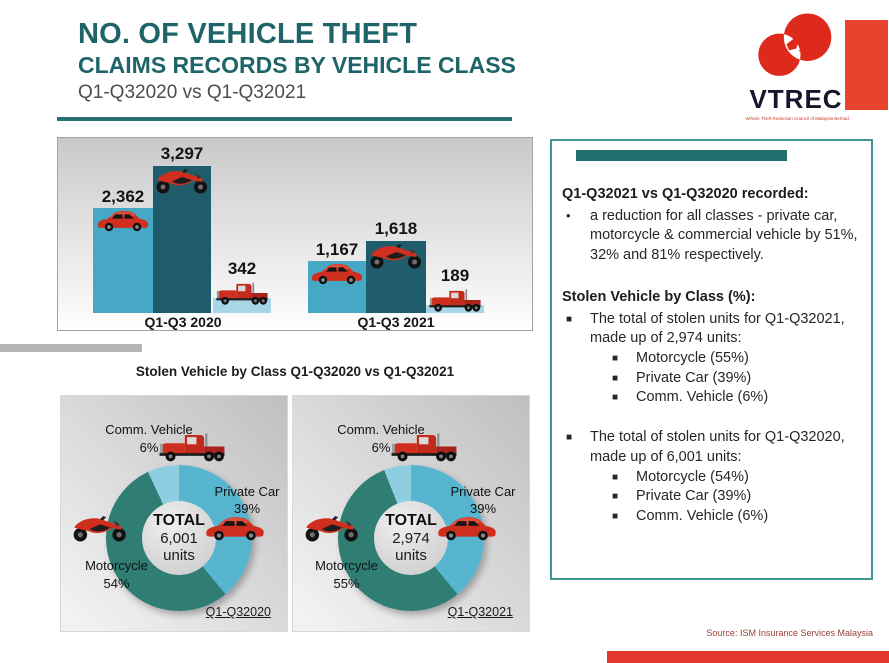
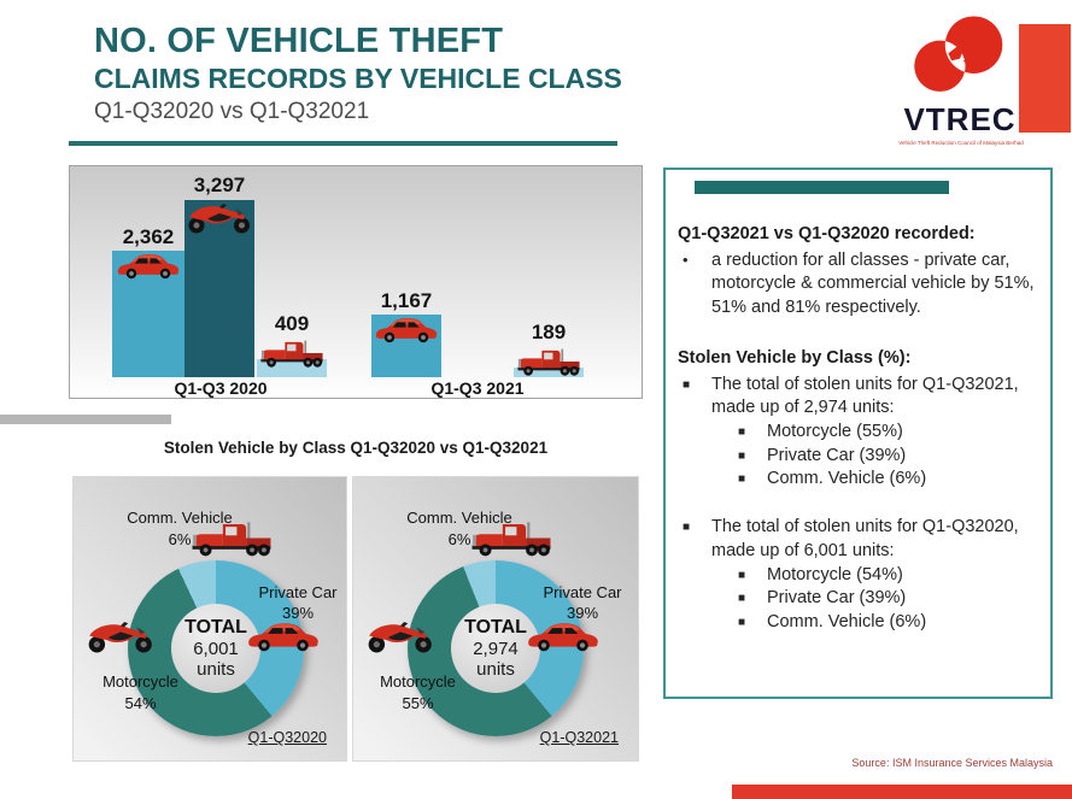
  NO. OF VEHICLE THEFT
  CLAIMS RECORDS BY VEHICLE CLASS
  Q1-Q32020 vs Q1-Q32021
  VTREC
  2,362
  3,297
- 342
+ 409
  1,167
- 1,618
  189
  Q1-Q3 2020
  Q1-Q3 2021
  Stolen Vehicle by Class Q1-Q32020 vs Q1-Q32021
  TOTAL
  6,001
  units
  Comm. Vehicle
  6%
  Private Car
  39%
  Motorcycle
  54%
  Q1-Q32020
  TOTAL
  2,974
  units
  Comm. Vehicle
  6%
  Private Car
  39%
  Motorcycle
  55%
  Q1-Q32021
  Q1-Q32021 vs Q1-Q32020 recorded:
  •
- a reduction for all classes - private car, motorcycle & commercial vehicle by 51%, 32% and 81% respectively.
+ a reduction for all classes - private car, motorcycle & commercial vehicle by 51%, 51% and 81% respectively.
  Stolen Vehicle by Class (%):
  ■
  The total of stolen units for Q1-Q32021, made up of 2,974 units:
  ■
  Motorcycle (55%)
  ■
  Private Car (39%)
  ■
  Comm. Vehicle (6%)
  ■
  The total of stolen units for Q1-Q32020, made up of 6,001 units:
  ■
  Motorcycle (54%)
  ■
  Private Car (39%)
  ■
  Comm. Vehicle (6%)
  Source: ISM Insurance Services Malaysia
